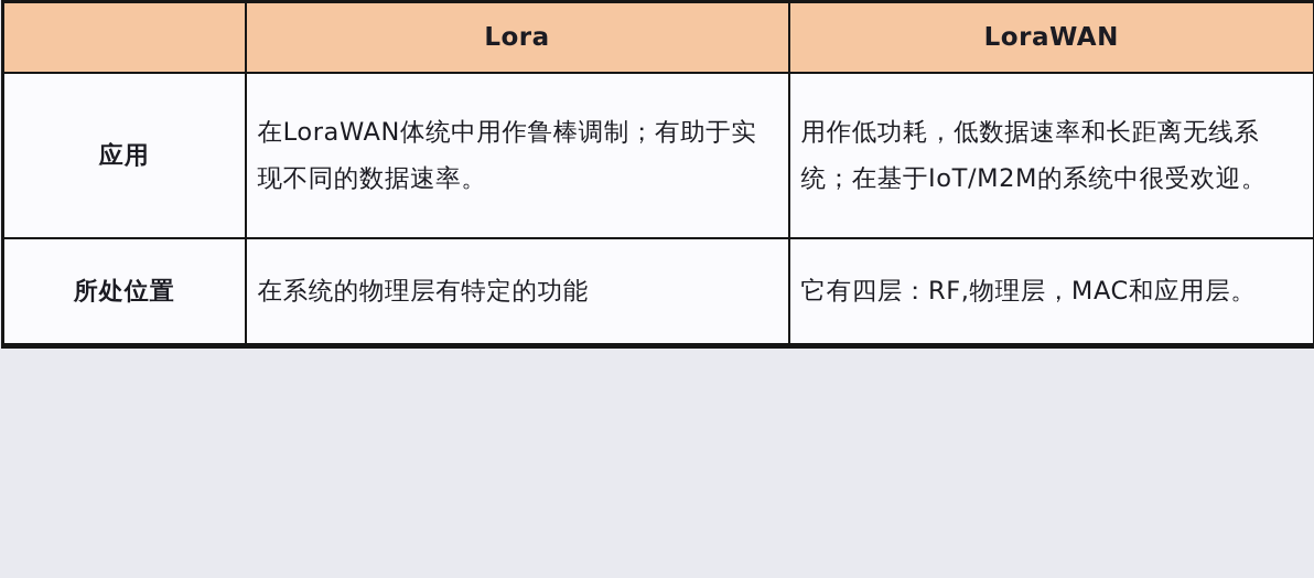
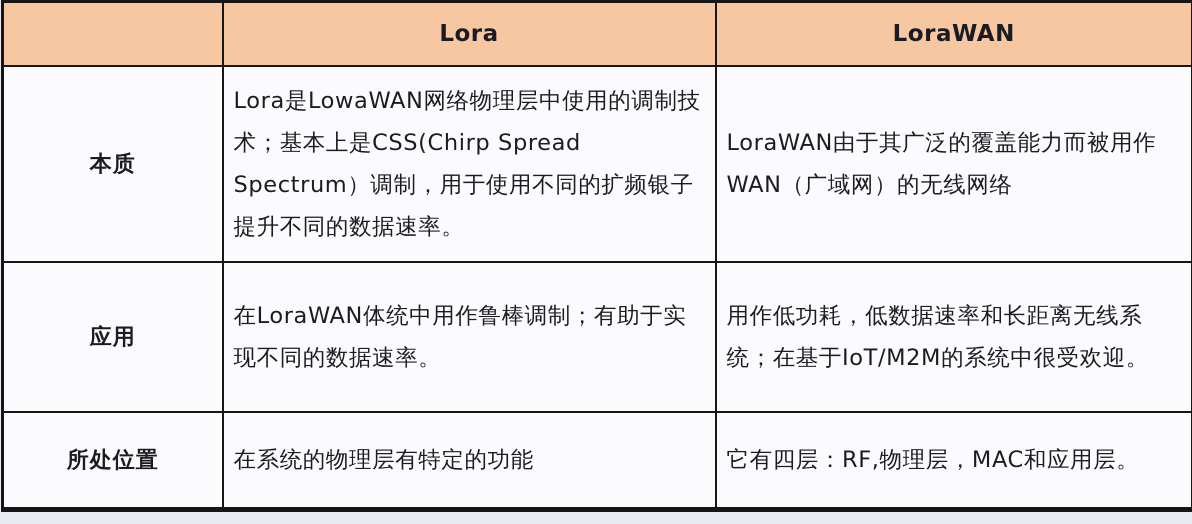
  	Lora	LoraWAN
+ 本质	Lora是LowaWAN网络物理层中使用的调制技术；基本上是CSS(Chirp Spread Spectrum）调制，用于使用不同的扩频银子提升不同的数据速率。	LoraWAN由于其广泛的覆盖能力而被用作WAN（广域网）的无线网络
  应用	在LoraWAN体统中用作鲁棒调制；有助于实现不同的数据速率。	用作低功耗，低数据速率和长距离无线系统；在基于IoT/M2M的系统中很受欢迎。
  所处位置	在系统的物理层有特定的功能	它有四层：RF,物理层，MAC和应用层。
